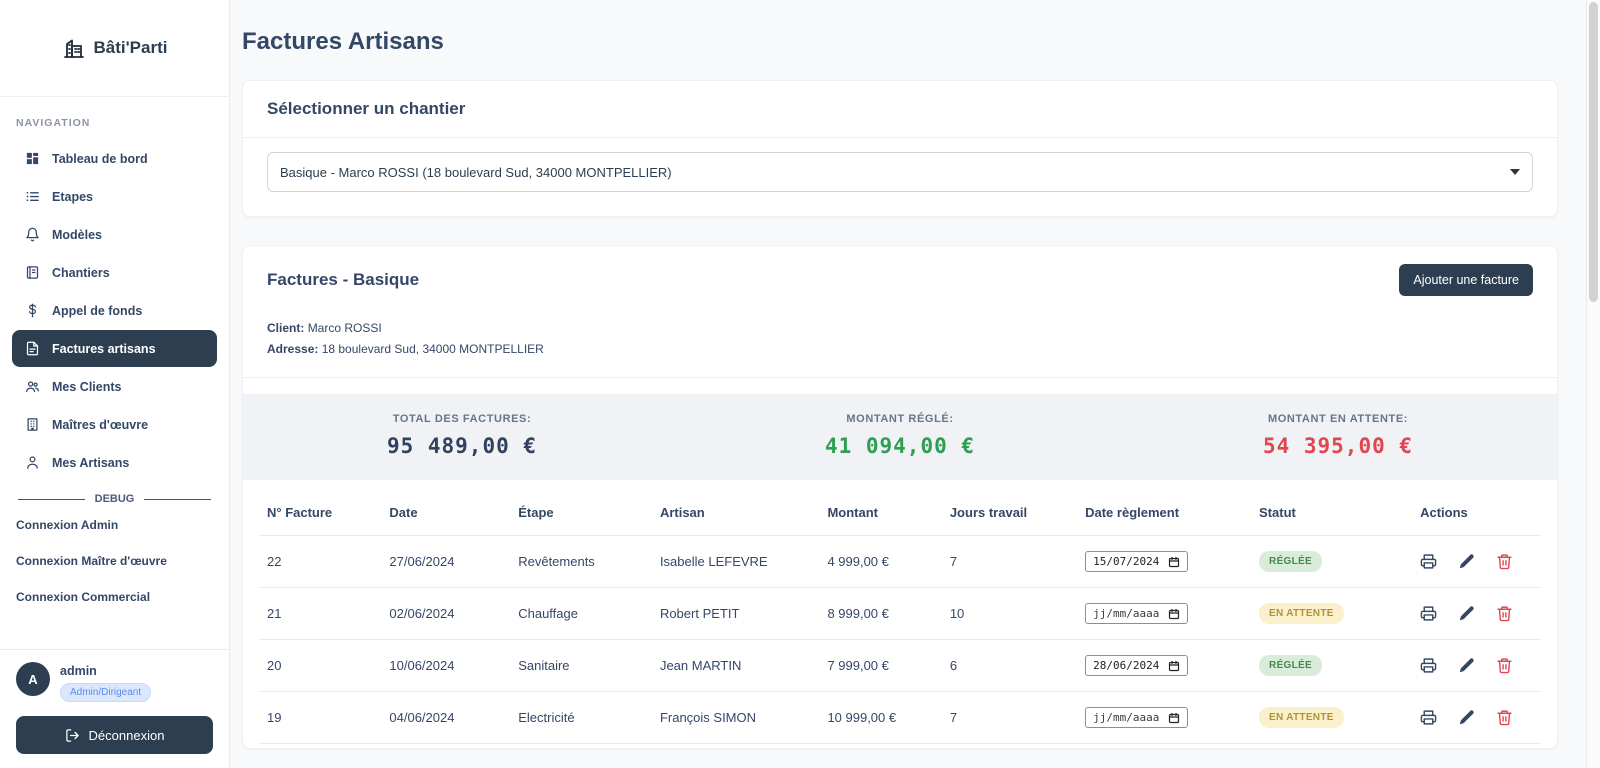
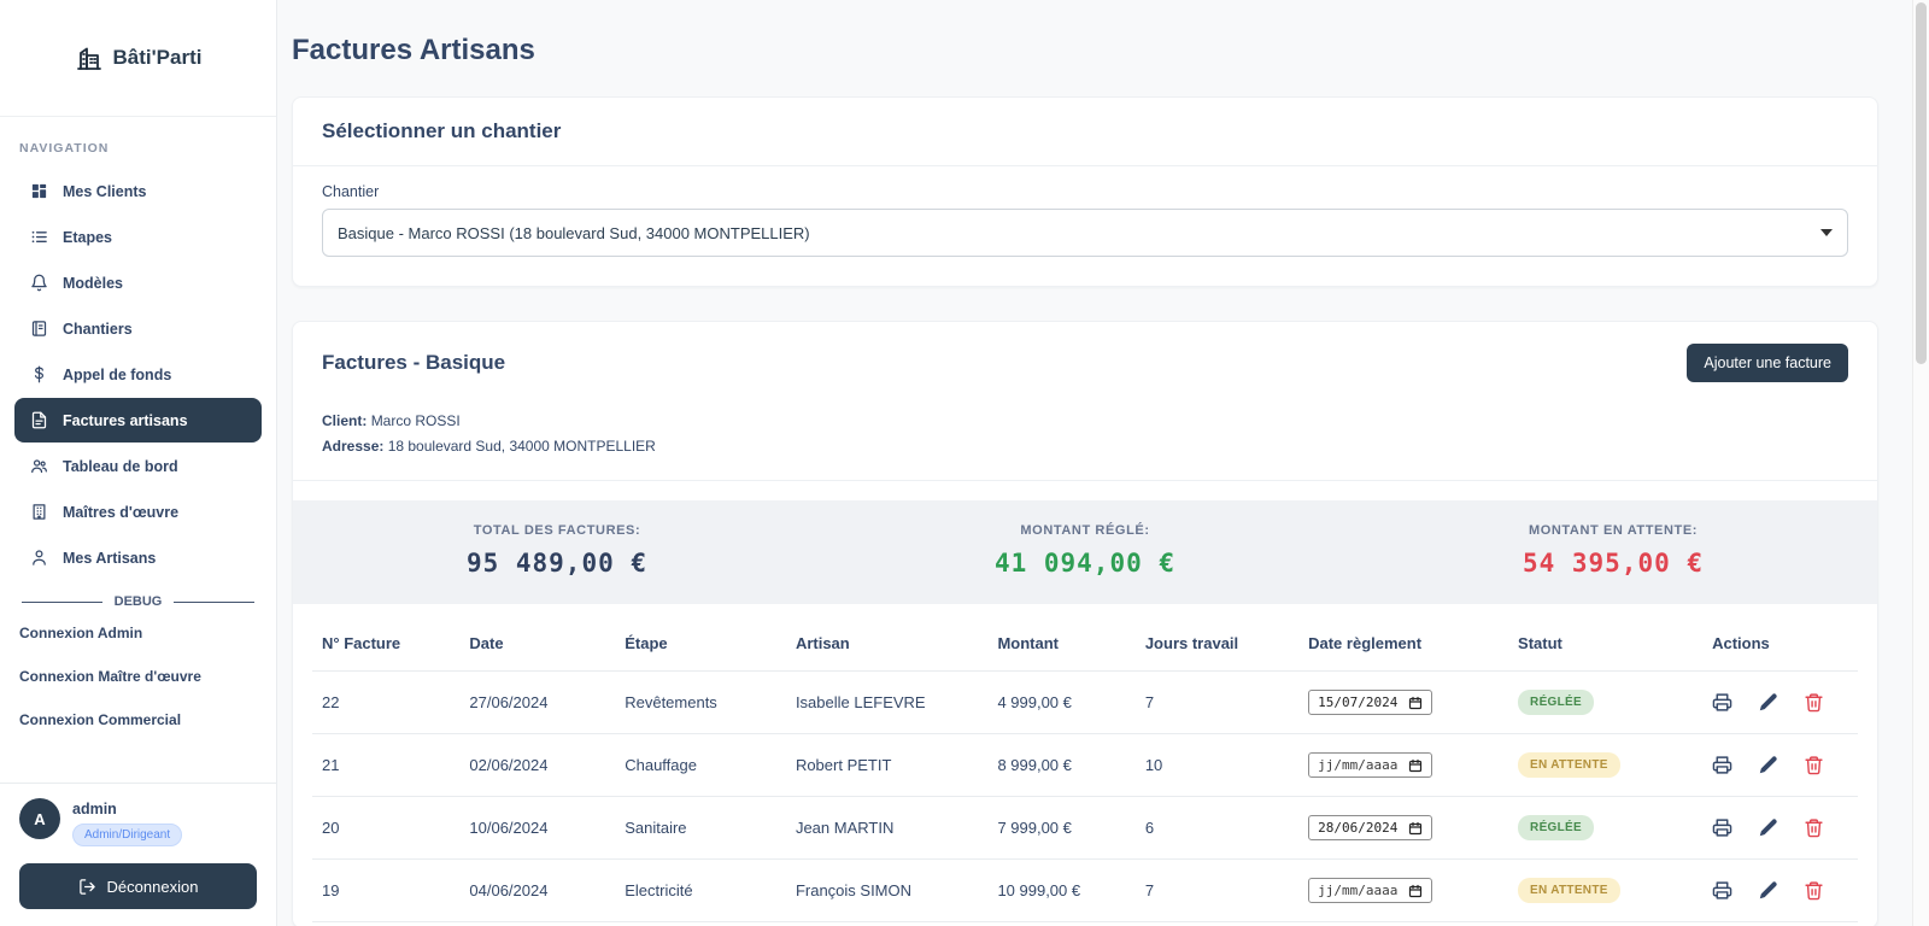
  Bâti'Parti
  NAVIGATION
- Tableau de bord
+ Mes Clients
  Etapes
  Modèles
  Chantiers
  Appel de fonds
  Factures artisans
- Mes Clients
+ Tableau de bord
  Maîtres d'œuvre
  Mes Artisans
  DEBUG
  Connexion Admin
  Connexion Maître d'œuvre
  Connexion Commercial
  A
  admin
  Admin/Dirigeant
  Déconnexion
  Factures Artisans
  Sélectionner un chantier
+ Chantier
  Basique - Marco ROSSI (18 boulevard Sud, 34000 MONTPELLIER)
  Factures - Basique
  Ajouter une facture
  Client: Marco ROSSI
  Adresse: 18 boulevard Sud, 34000 MONTPELLIER
  TOTAL DES FACTURES:
  95 489,00 €
  MONTANT RÉGLÉ:
  41 094,00 €
  MONTANT EN ATTENTE:
  54 395,00 €
  N° Facture	Date	Étape	Artisan	Montant	Jours travail	Date règlement	Statut	Actions
  22	27/06/2024	Revêtements	Isabelle LEFEVRE	4 999,00 €	7	15/07/2024	RÉGLÉE
  21	02/06/2024	Chauffage	Robert PETIT	8 999,00 €	10	jj/mm/aaaa	EN ATTENTE
  20	10/06/2024	Sanitaire	Jean MARTIN	7 999,00 €	6	28/06/2024	RÉGLÉE
  19	04/06/2024	Electricité	François SIMON	10 999,00 €	7	jj/mm/aaaa	EN ATTENTE
